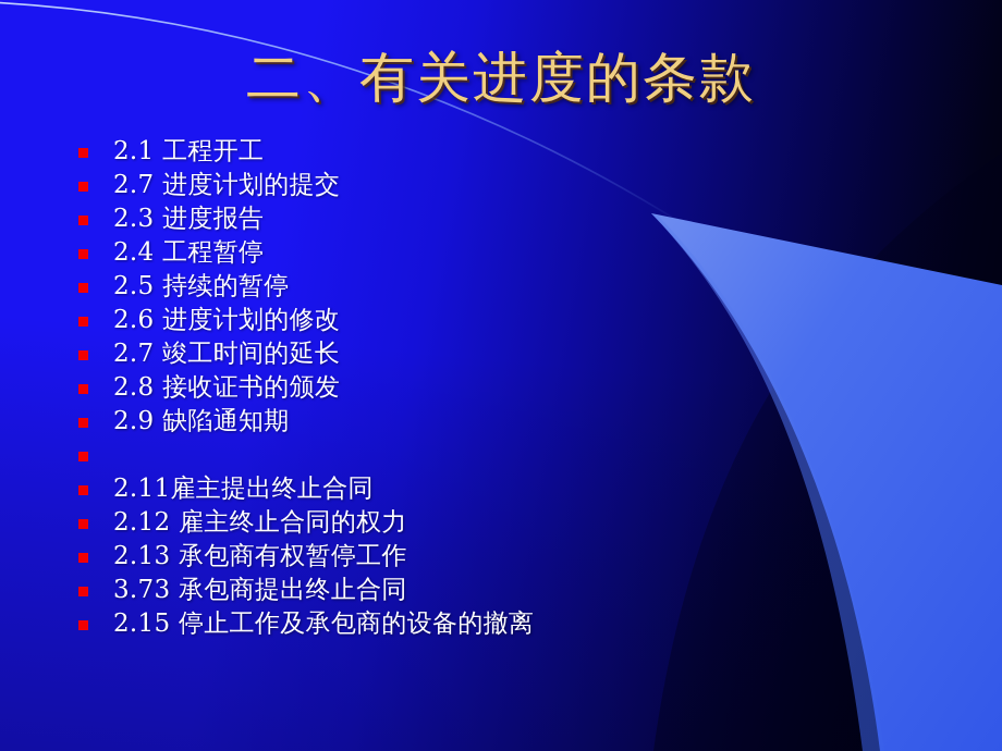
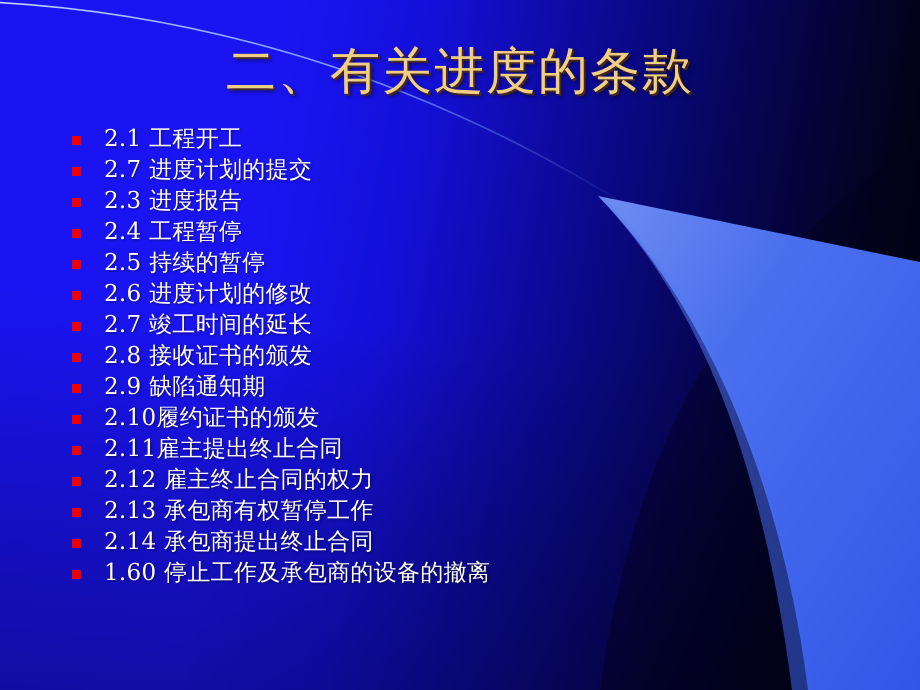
  二、有关进度的条款
  2.1 工程开工
  2.7 进度计划的提交
  2.3 进度报告
  2.4 工程暂停
  2.5 持续的暂停
  2.6 进度计划的修改
  2.7 竣工时间的延长
  2.8 接收证书的颁发
  2.9 缺陷通知期
+ 2.10履约证书的颁发
  2.11雇主提出终止合同
  2.12 雇主终止合同的权力
  2.13 承包商有权暂停工作
- 3.73 承包商提出终止合同
+ 2.14 承包商提出终止合同
- 2.15 停止工作及承包商的设备的撤离
+ 1.60 停止工作及承包商的设备的撤离
